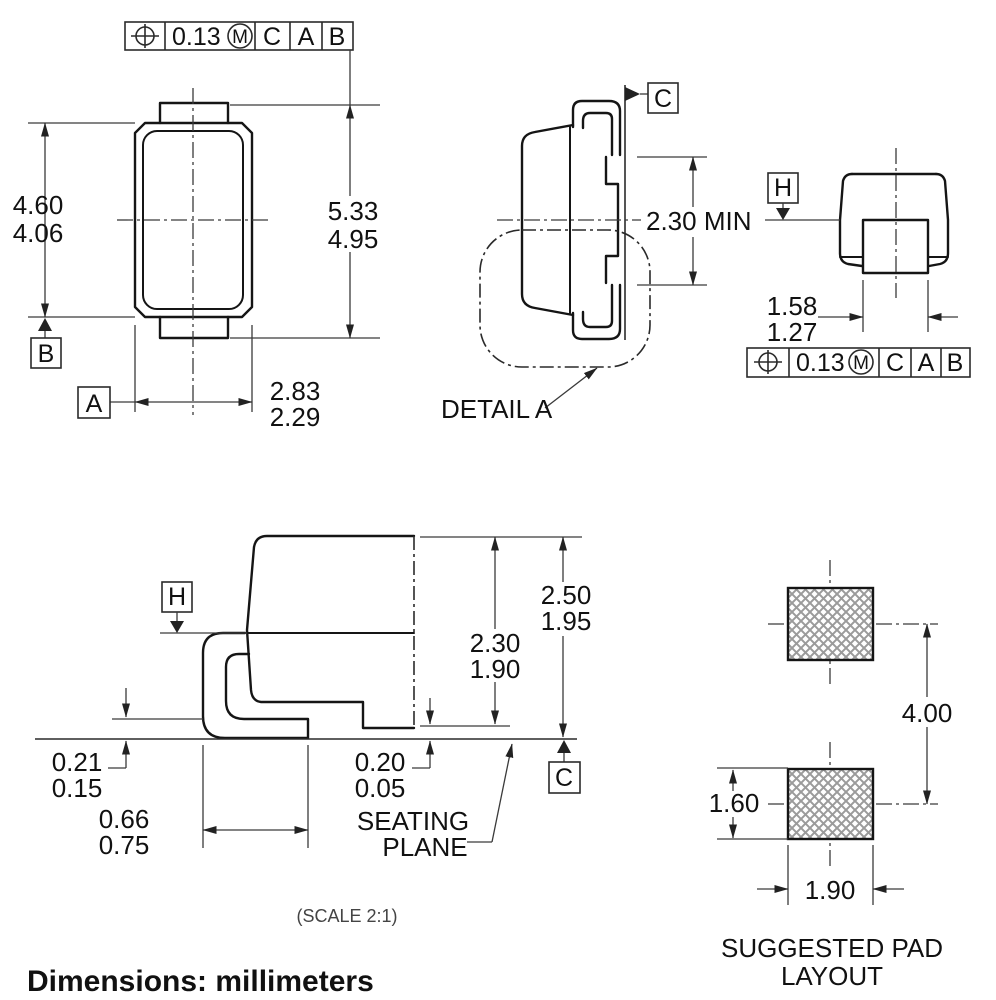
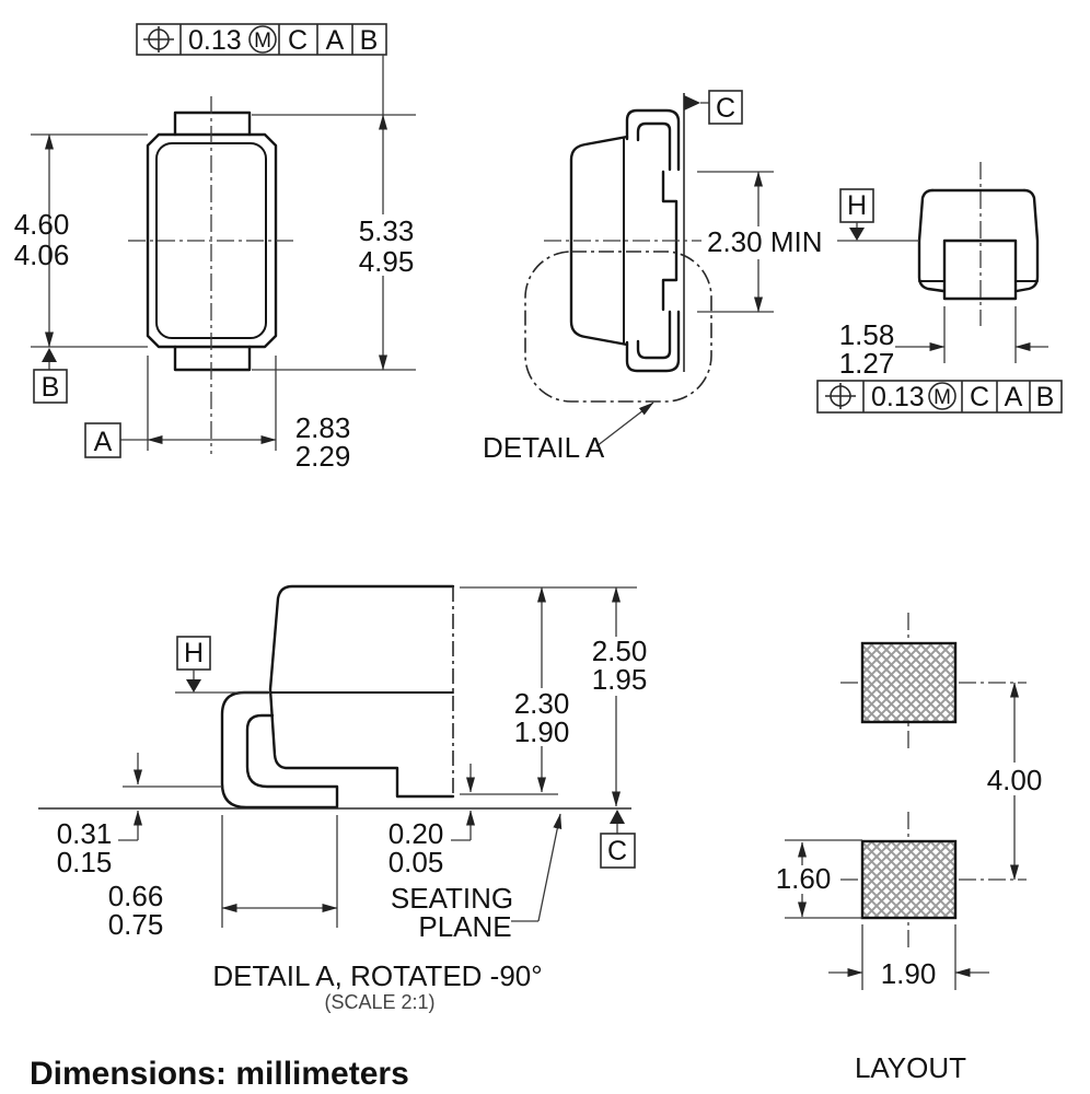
  0.13
  M
  C
  A
  B
  4.60
  4.06
  5.33
  4.95
  2.83
  2.29
  B
  A
  C
  2.30 MIN
  DETAIL A
  H
  1.58
  1.27
  0.13
  M
  C
  A
  B
  H
- 0.21
+ 0.31
  0.15
  0.20
  0.05
  0.66
  0.75
  2.30
  1.90
  2.50
  1.95
  SEATING
  PLANE
  C
+ DETAIL A, ROTATED -90°
  (SCALE 2:1)
  4.00
  1.60
  1.90
- SUGGESTED PAD
  LAYOUT
  Dimensions: millimeters
